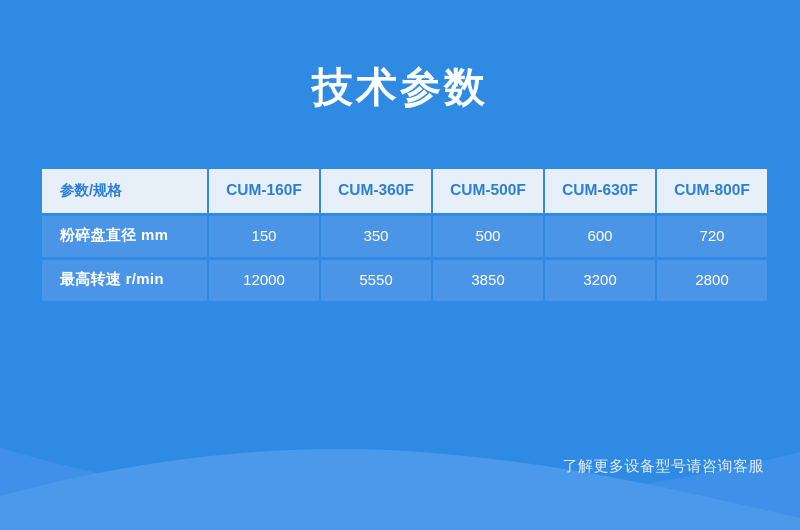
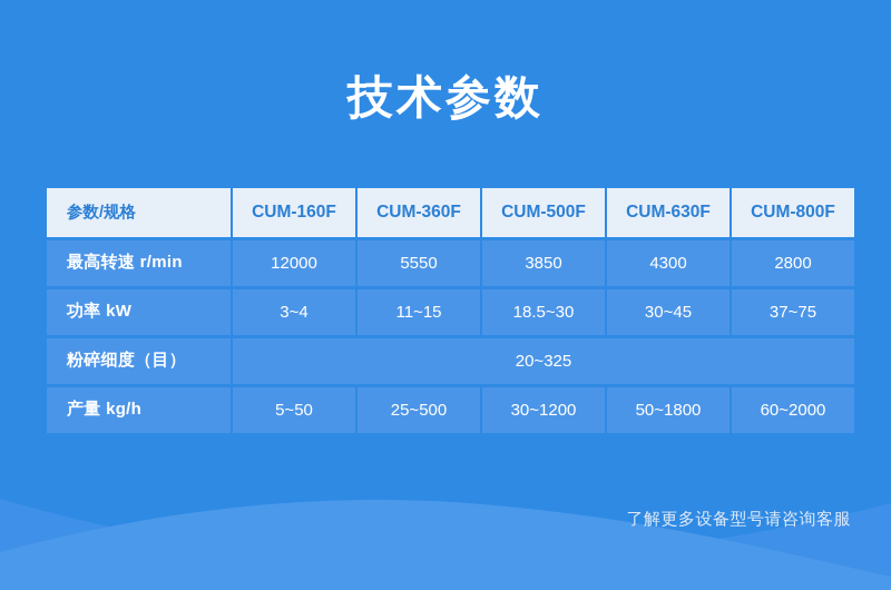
  技术参数
  参数/规格	CUM-160F	CUM-360F	CUM-500F	CUM-630F	CUM-800F
- 粉碎盘直径 mm	150	350	500	600	720
- 最高转速 r/min	12000	5550	3850	3200	2800
+ 最高转速 r/min	12000	5550	3850	4300	2800
+ 功率 kW	3~4	11~15	18.5~30	30~45	37~75
+ 粉碎细度（目）	20~325
+ 产量 kg/h	5~50	25~500	30~1200	50~1800	60~2000
  了解更多设备型号请咨询客服
